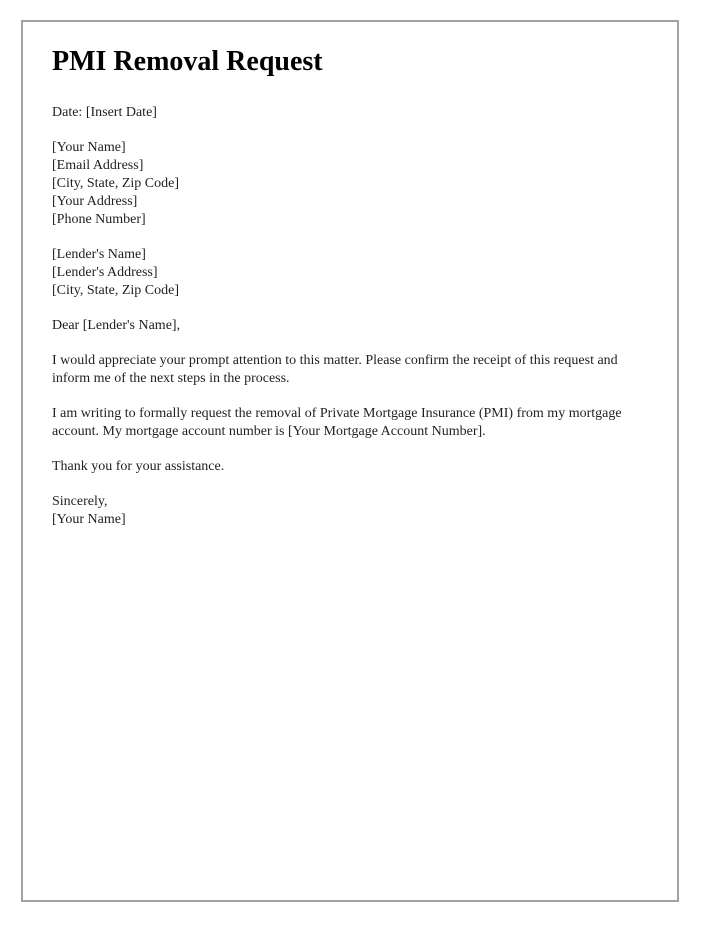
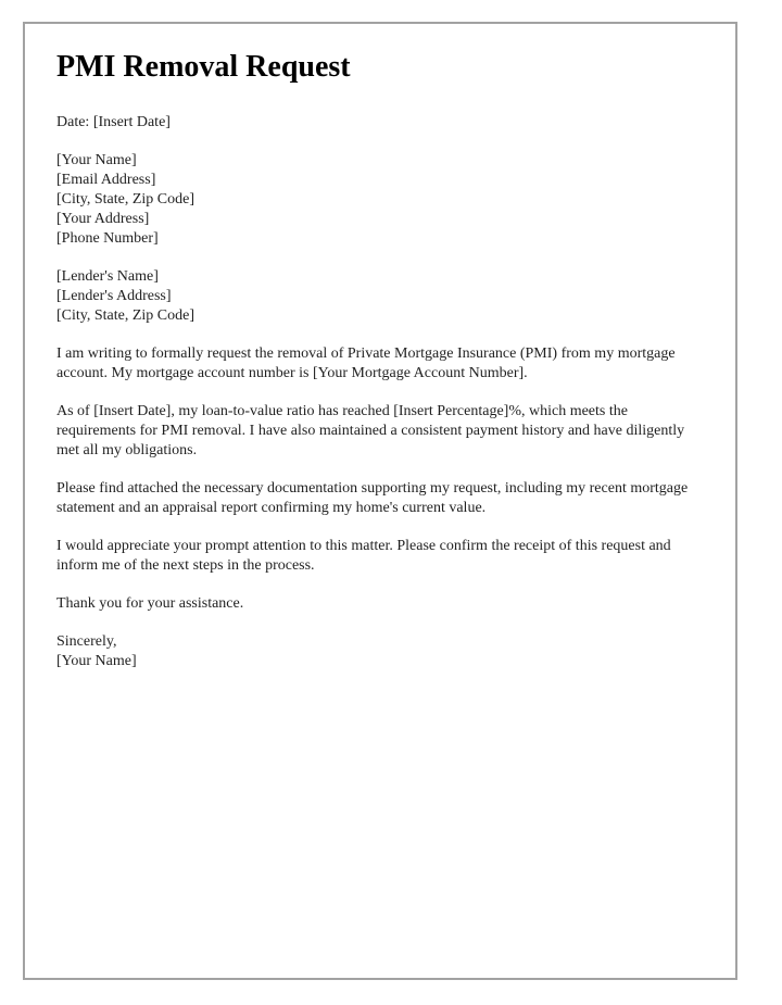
  PMI Removal Request
  Date: [Insert Date]
  [Your Name]
  [Email Address]
  [City, State, Zip Code]
  [Your Address]
  [Phone Number]
  [Lender's Name]
  [Lender's Address]
  [City, State, Zip Code]
- Dear [Lender's Name],
- I would appreciate your prompt attention to this matter. Please confirm the receipt of this request and inform me of the next steps in the process.
+ I am writing to formally request the removal of Private Mortgage Insurance (PMI) from my mortgage account. My mortgage account number is [Your Mortgage Account Number].
+ As of [Insert Date], my loan-to-value ratio has reached [Insert Percentage]%, which meets the requirements for PMI removal. I have also maintained a consistent payment history and have diligently met all my obligations.
+ Please find attached the necessary documentation supporting my request, including my recent mortgage statement and an appraisal report confirming my home's current value.
- I am writing to formally request the removal of Private Mortgage Insurance (PMI) from my mortgage account. My mortgage account number is [Your Mortgage Account Number].
+ I would appreciate your prompt attention to this matter. Please confirm the receipt of this request and inform me of the next steps in the process.
  Thank you for your assistance.
  Sincerely,
  [Your Name]
